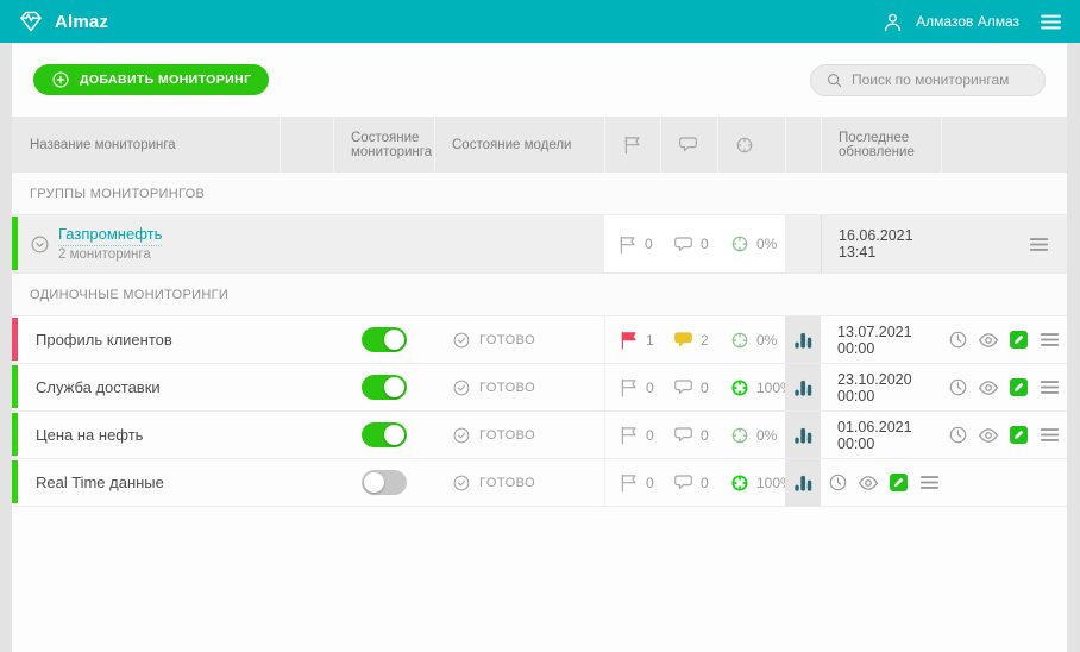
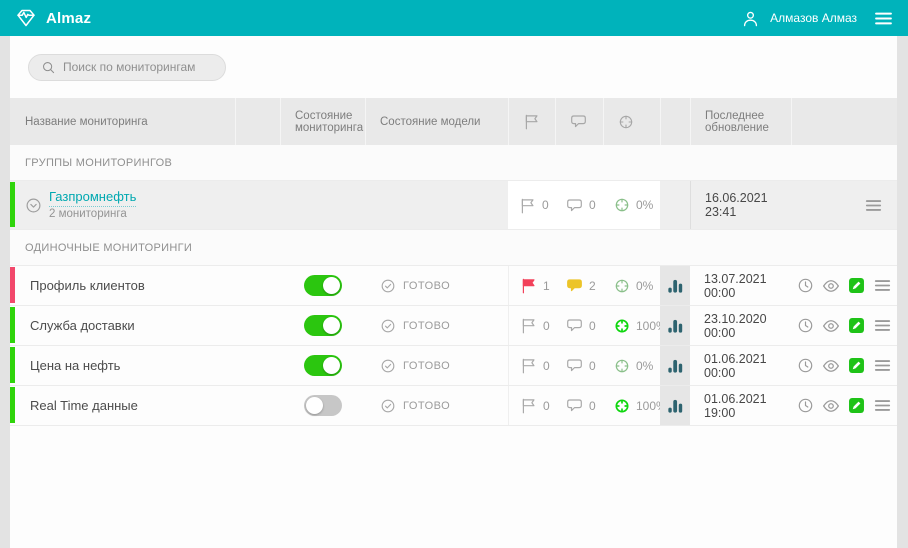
  Almaz
  Алмазов Алмаз
- ДОБАВИТЬ МОНИТОРИНГ
  Поиск по мониторингам
  Название мониторинга
  Состояние мониторинга
  Состояние модели
  Последнее обновление
  ГРУППЫ МОНИТОРИНГОВ
  Газпромнефть
  2 мониторинга
  0
  0
  0%
- 16.06.2021 13:41
+ 16.06.2021 23:41
  ОДИНОЧНЫЕ МОНИТОРИНГИ
  Профиль клиентов
  ГОТОВО
  1
  2
  0%
  13.07.2021 00:00
  Служба доставки
  ГОТОВО
  0
  0
  100
  23.10.2020 00:00
  Цена на нефть
  ГОТОВО
  0
  0
  0%
  01.06.2021 00:00
  Real Time данные
  ГОТОВО
  0
  0
  100
+ 01.06.2021 19:00
